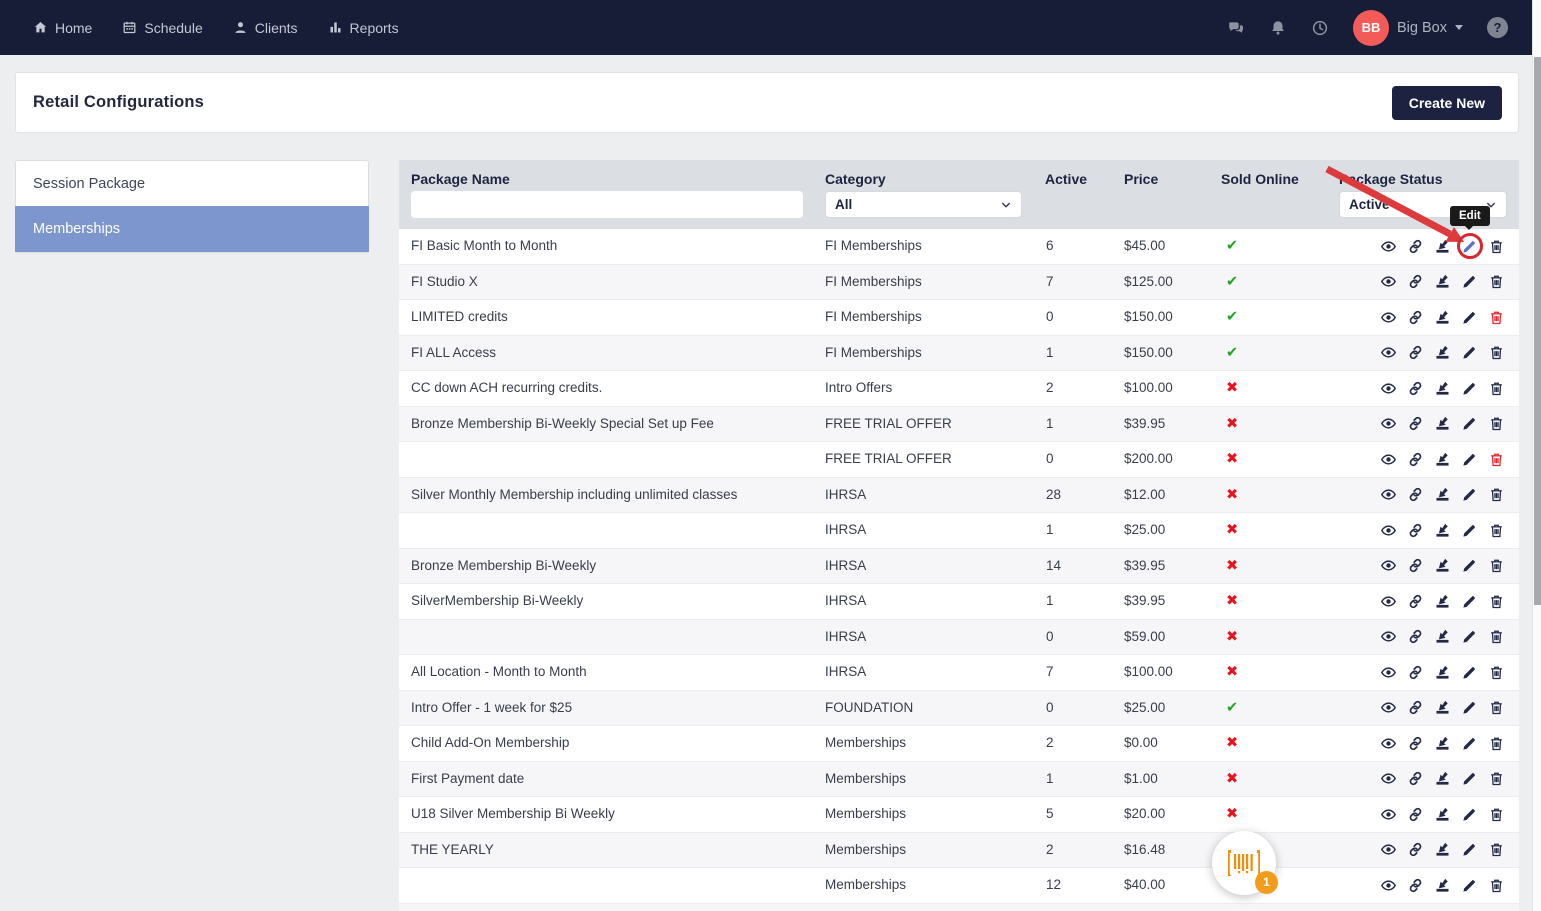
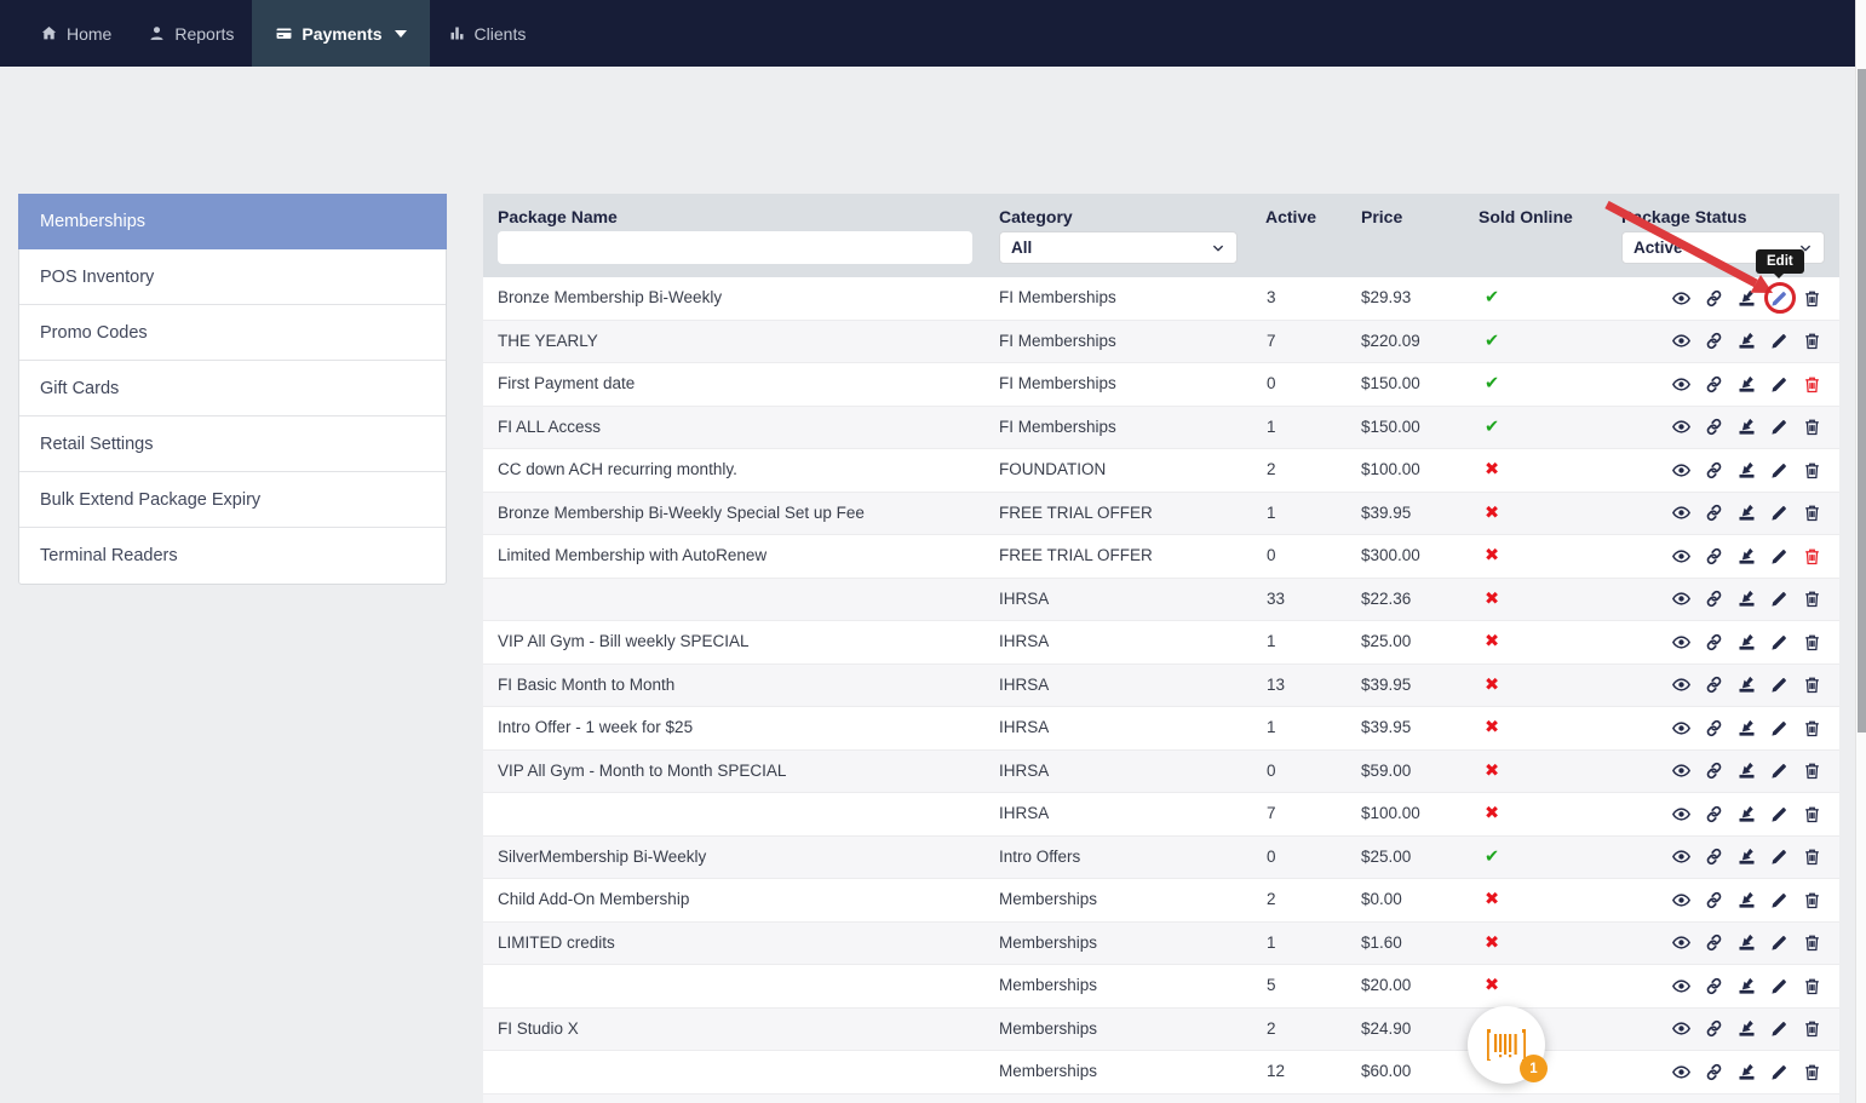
  Home
- Schedule
- Clients
+ Reports
+ Payments
- Reports
+ Clients
- BB
- Big Box
- ?
- Retail Configurations
- Create New
- Session Package
  Memberships
+ POS Inventory
+ Promo Codes
+ Gift Cards
+ Retail Settings
+ Bulk Extend Package Expiry
+ Terminal Readers
  Package Name
  Category
  Active
  Price
  Sold Online
  ckage Status
  All
  Active
- FI Basic Month to Month
+ Bronze Membership Bi-Weekly
  FI Memberships
- 6
+ 3
- $45.00
+ $29.93
  ✔
- FI Studio X
+ THE YEARLY
  FI Memberships
  7
- $125.00
+ $220.09
  ✔
- LIMITED credits
+ First Payment date
  FI Memberships
  0
  $150.00
  ✔
  FI ALL Access
  FI Memberships
  1
  $150.00
  ✔
- CC down ACH recurring credits.
+ CC down ACH recurring monthly.
- Intro Offers
+ FOUNDATION
  2
  $100.00
  ✖
  Bronze Membership Bi-Weekly Special Set up Fee
  FREE TRIAL OFFER
  1
  $39.95
  ✖
+ Limited Membership with AutoRenew
  FREE TRIAL OFFER
  0
- $200.00
+ $300.00
  ✖
- Silver Monthly Membership including unlimited classes
  IHRSA
- 28
+ 33
- $12.00
+ $22.36
  ✖
+ VIP All Gym - Bill weekly SPECIAL
  IHRSA
  1
  $25.00
  ✖
- Bronze Membership Bi-Weekly
+ FI Basic Month to Month
  IHRSA
- 14
+ 13
  $39.95
  ✖
- SilverMembership Bi-Weekly
+ Intro Offer - 1 week for $25
  IHRSA
  1
  $39.95
  ✖
+ VIP All Gym - Month to Month SPECIAL
  IHRSA
  0
  $59.00
  ✖
- All Location - Month to Month
  IHRSA
  7
  $100.00
  ✖
- Intro Offer - 1 week for $25
+ SilverMembership Bi-Weekly
- FOUNDATION
+ Intro Offers
  0
  $25.00
  ✔
  Child Add-On Membership
  Memberships
  2
  $0.00
  ✖
- First Payment date
+ LIMITED credits
  Memberships
  1
- $1.00
+ $1.60
  ✖
- U18 Silver Membership Bi Weekly
  Memberships
  5
  $20.00
  ✖
- THE YEARLY
+ FI Studio X
  Memberships
  2
- $16.48
+ $24.90
  Memberships
  12
- $40.00
+ $60.00
  Edit
  1
